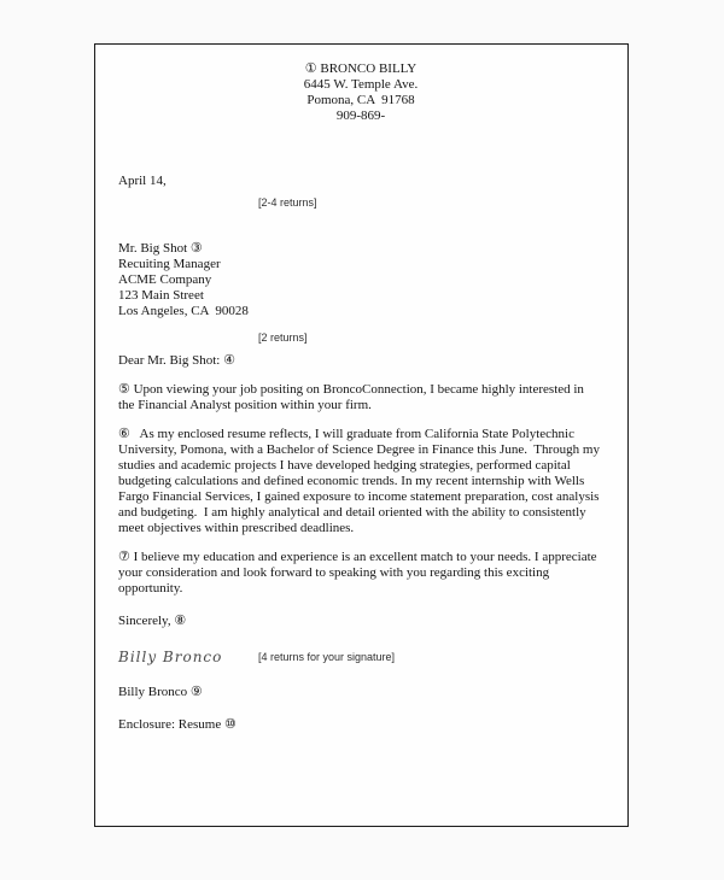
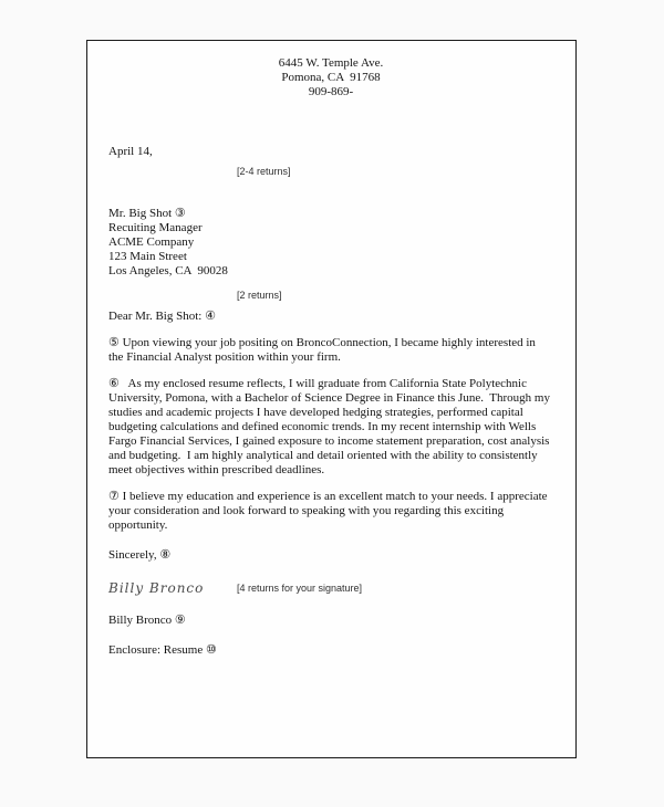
- ① BRONCO BILLY
  6445 W. Temple Ave.
  Pomona, CA 91768
  909-869-
  April 14,
  [2-4 returns]
  Mr. Big Shot ③
  Recuiting Manager
  ACME Company
  123 Main Street
  Los Angeles, CA 90028
  [2 returns]
  Dear Mr. Big Shot: ④
  ⑤ Upon viewing your job positing on BroncoConnection, I became highly interested in the Financial Analyst position within your firm.
  ⑥ As my enclosed resume reflects, I will graduate from California State Polytechnic University, Pomona, with a Bachelor of Science Degree in Finance this June. Through my studies and academic projects I have developed hedging strategies, performed capital budgeting calculations and defined economic trends. In my recent internship with Wells Fargo Financial Services, I gained exposure to income statement preparation, cost analysis and budgeting. I am highly analytical and detail oriented with the ability to consistently meet objectives within prescribed deadlines.
  ⑦ I believe my education and experience is an excellent match to your needs. I appreciate your consideration and look forward to speaking with you regarding this exciting opportunity.
  Sincerely, ⑧
  Billy Bronco
  [4 returns for your signature]
  Billy Bronco ⑨
  Enclosure: Resume ⑩
